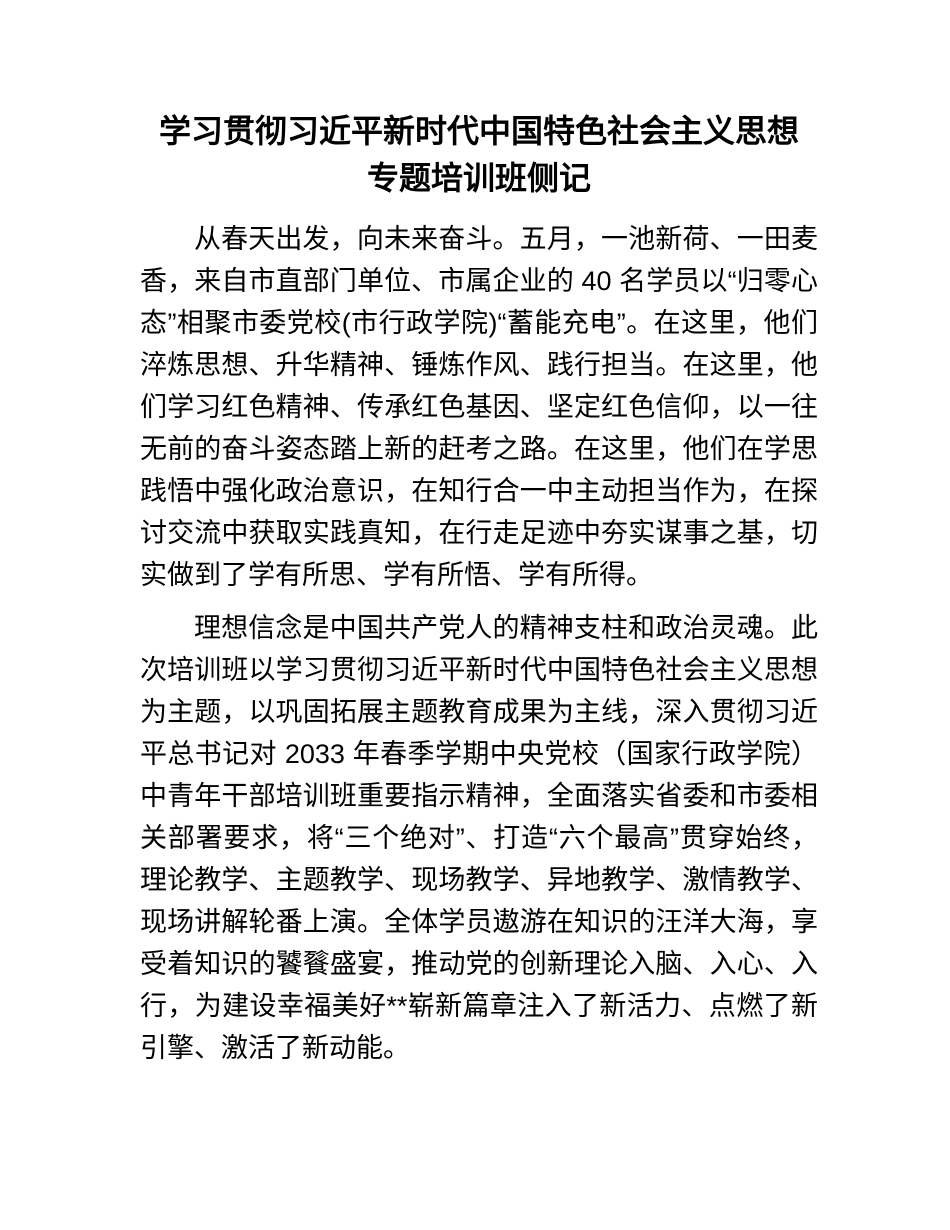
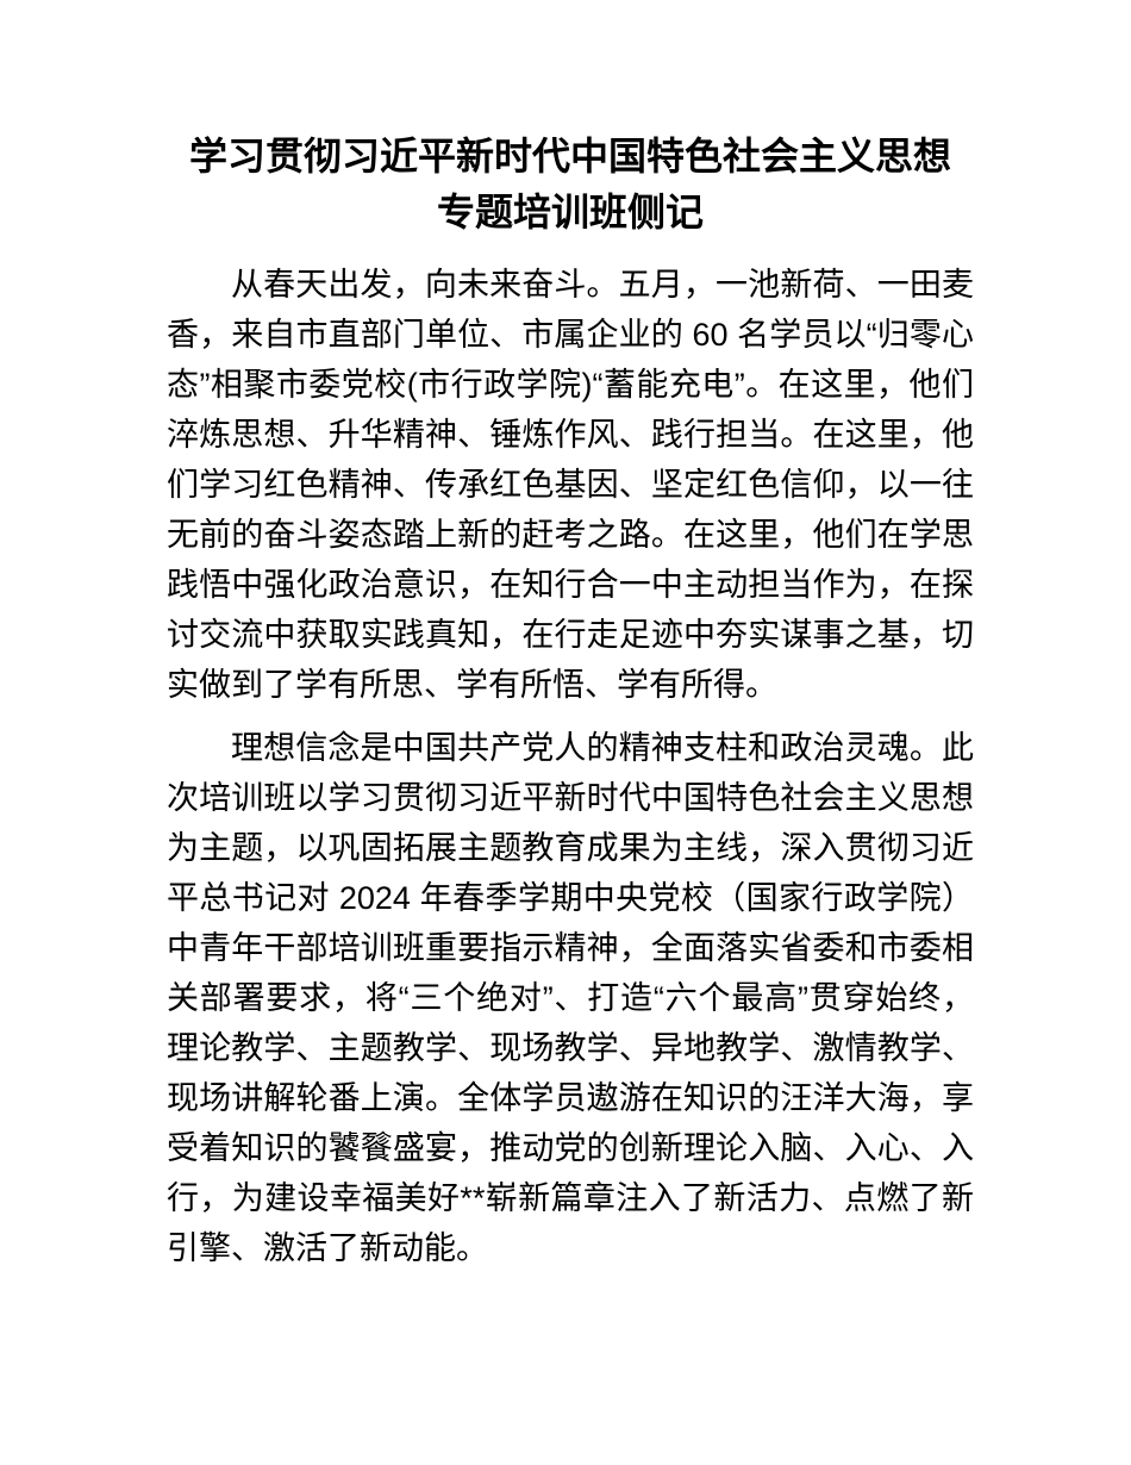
  学习贯彻习近平新时代中国特色社会主义思想
  专题培训班侧记
- 从春天出发，向未来奋斗。五月，一池新荷、一田麦香，来自市直部门单位、市属企业的 40 名学员以“归零心态”相聚市委党校(市行政学院)“蓄能充电”。在这里，他们淬炼思想、升华精神、锤炼作风、践行担当。在这里，他们学习红色精神、传承红色基因、坚定红色信仰，以一往无前的奋斗姿态踏上新的赶考之路。在这里，他们在学思践悟中强化政治意识，在知行合一中主动担当作为，在探讨交流中获取实践真知，在行走足迹中夯实谋事之基，切实做到了学有所思、学有所悟、学有所得。
+ 从春天出发，向未来奋斗。五月，一池新荷、一田麦香，来自市直部门单位、市属企业的 60 名学员以“归零心态”相聚市委党校(市行政学院)“蓄能充电”。在这里，他们淬炼思想、升华精神、锤炼作风、践行担当。在这里，他们学习红色精神、传承红色基因、坚定红色信仰，以一往无前的奋斗姿态踏上新的赶考之路。在这里，他们在学思践悟中强化政治意识，在知行合一中主动担当作为，在探讨交流中获取实践真知，在行走足迹中夯实谋事之基，切实做到了学有所思、学有所悟、学有所得。
- 理想信念是中国共产党人的精神支柱和政治灵魂。此次培训班以学习贯彻习近平新时代中国特色社会主义思想为主题，以巩固拓展主题教育成果为主线，深入贯彻习近平总书记对 2033 年春季学期中央党校（国家行政学院）中青年干部培训班重要指示精神，全面落实省委和市委相关部署要求，将“三个绝对”、打造“六个最高”贯穿始终，理论教学、主题教学、现场教学、异地教学、激情教学、现场讲解轮番上演。全体学员遨游在知识的汪洋大海，享受着知识的饕餮盛宴，推动党的创新理论入脑、入心、入行，为建设幸福美好**崭新篇章注入了新活力、点燃了新引擎、激活了新动能。
+ 理想信念是中国共产党人的精神支柱和政治灵魂。此次培训班以学习贯彻习近平新时代中国特色社会主义思想为主题，以巩固拓展主题教育成果为主线，深入贯彻习近平总书记对 2024 年春季学期中央党校（国家行政学院）中青年干部培训班重要指示精神，全面落实省委和市委相关部署要求，将“三个绝对”、打造“六个最高”贯穿始终，理论教学、主题教学、现场教学、异地教学、激情教学、现场讲解轮番上演。全体学员遨游在知识的汪洋大海，享受着知识的饕餮盛宴，推动党的创新理论入脑、入心、入行，为建设幸福美好**崭新篇章注入了新活力、点燃了新引擎、激活了新动能。
